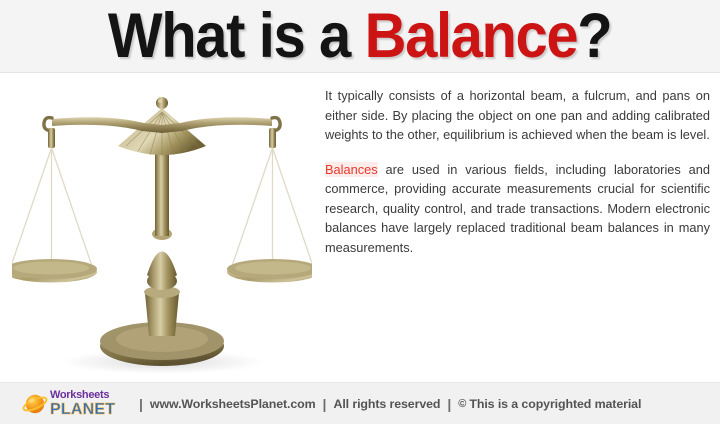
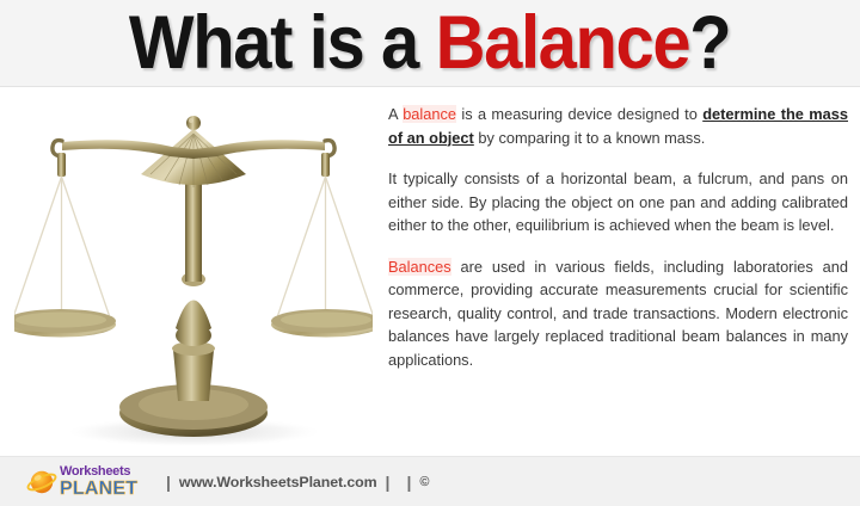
  What is a Balance?
+ A balance is a measuring device designed to determine the mass of an object by comparing it to a known mass.
- It typically consists of a horizontal beam, a fulcrum, and pans on either side. By placing the object on one pan and adding calibrated weights to the other, equilibrium is achieved when the beam is level.
+ It typically consists of a horizontal beam, a fulcrum, and pans on either side. By placing the object on one pan and adding calibrated either to the other, equilibrium is achieved when the beam is level.
- Balances are used in various fields, including laboratories and commerce, providing accurate measurements crucial for scientific research, quality control, and trade transactions. Modern electronic balances have largely replaced traditional beam balances in many measurements.
+ Balances are used in various fields, including laboratories and commerce, providing accurate measurements crucial for scientific research, quality control, and trade transactions. Modern electronic balances have largely replaced traditional beam balances in many applications.
  Worksheets
  PLANET
  |
  www.WorksheetsPlanet.com
  |
- All rights reserved
  |
  ©
- This is a copyrighted material
